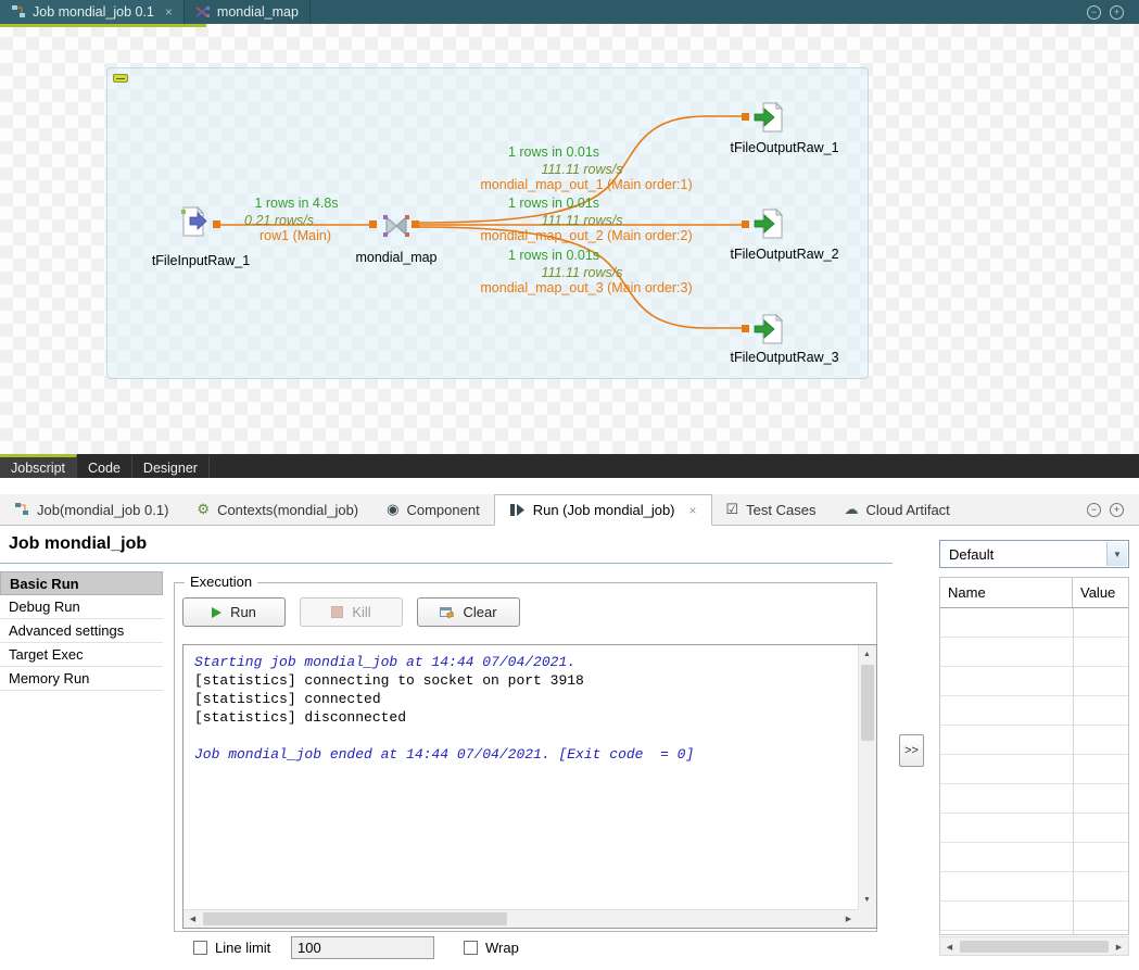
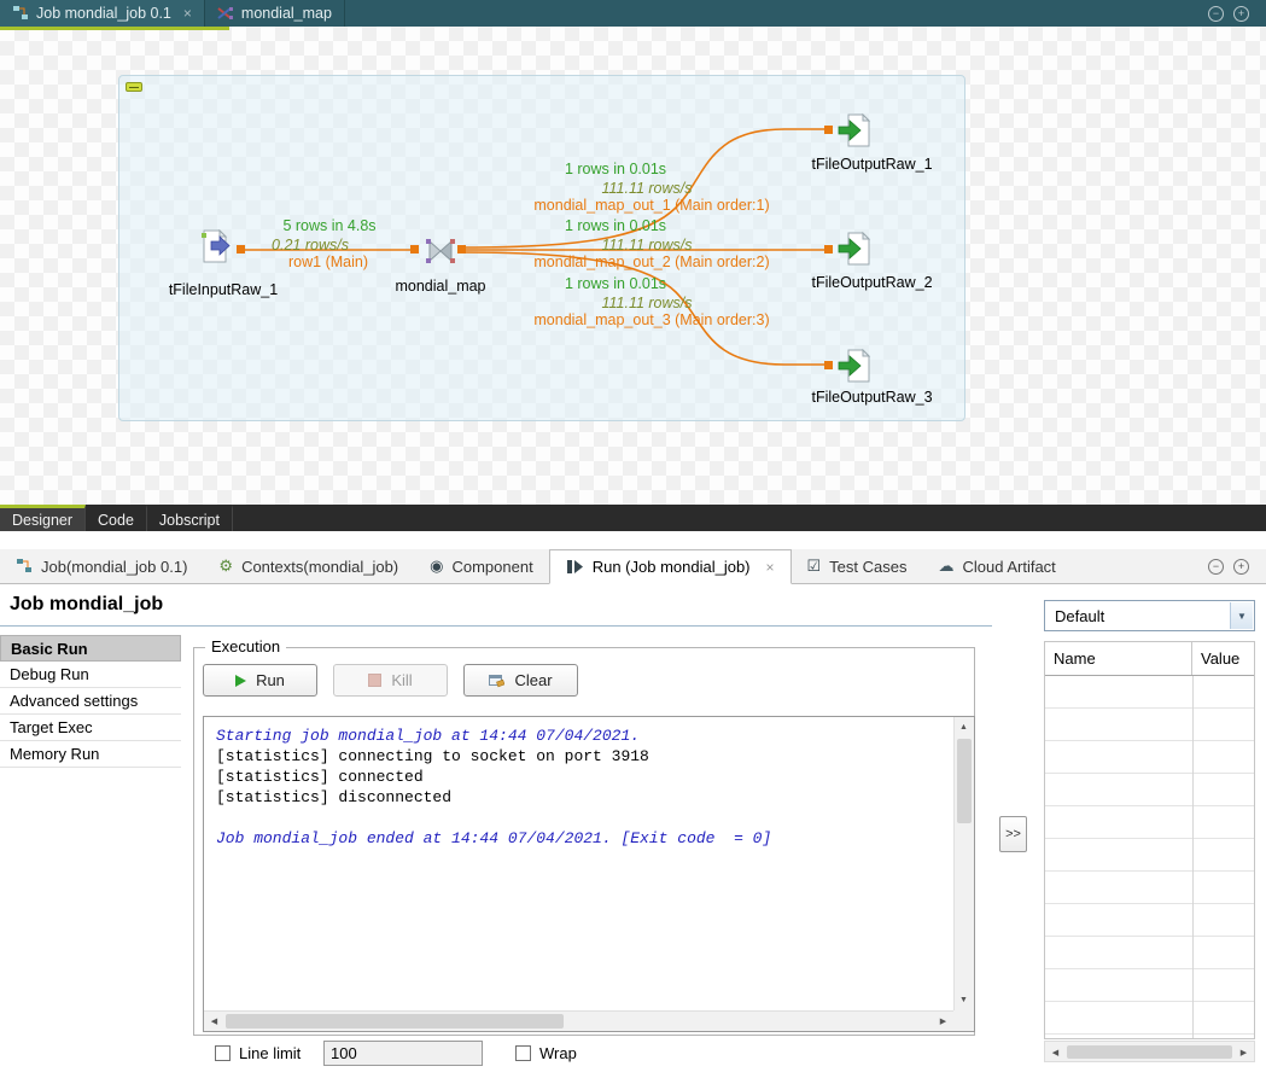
  Job mondial_job 0.1
  ×
  mondial_map
  −
  +
  tFileInputRaw_1
  mondial_map
  tFileOutputRaw_1
  tFileOutputRaw_2
  tFileOutputRaw_3
- 1 rows in 4.8s
+ 5 rows in 4.8s
  0.21 rows/s
  row1 (Main)
  1 rows in 0.01s
  111.11 rows/s
  mondial_map_out_1 (Main order:1)
  1 rows in 0.01s
  111.11 rows/s
  mondial_map_out_2 (Main order:2)
  1 rows in 0.01s
  111.11 rows/s
  mondial_map_out_3 (Main order:3)
- Jobscript
+ Designer
  Code
- Designer
+ Jobscript
  Job(mondial_job 0.1)
  ⚙
  Contexts(mondial_job)
  ◉
  Component
  Run (Job mondial_job)
  ×
  ☑
  Test Cases
  ☁
  Cloud Artifact
  −
  +
  Job mondial_job
  Basic Run
  Debug Run
  Advanced settings
  Target Exec
  Memory Run
  Execution
  Run
  Kill
  Clear
  Starting job mondial_job at 14:44 07/04/2021.
  [statistics] connecting to socket on port 3918
  [statistics] connected
  [statistics] disconnected
  Job mondial_job ended at 14:44 07/04/2021. [Exit code = 0]
  Line limit
  100
  Wrap
  >>
  Default
  ▼
  Name
  Value
